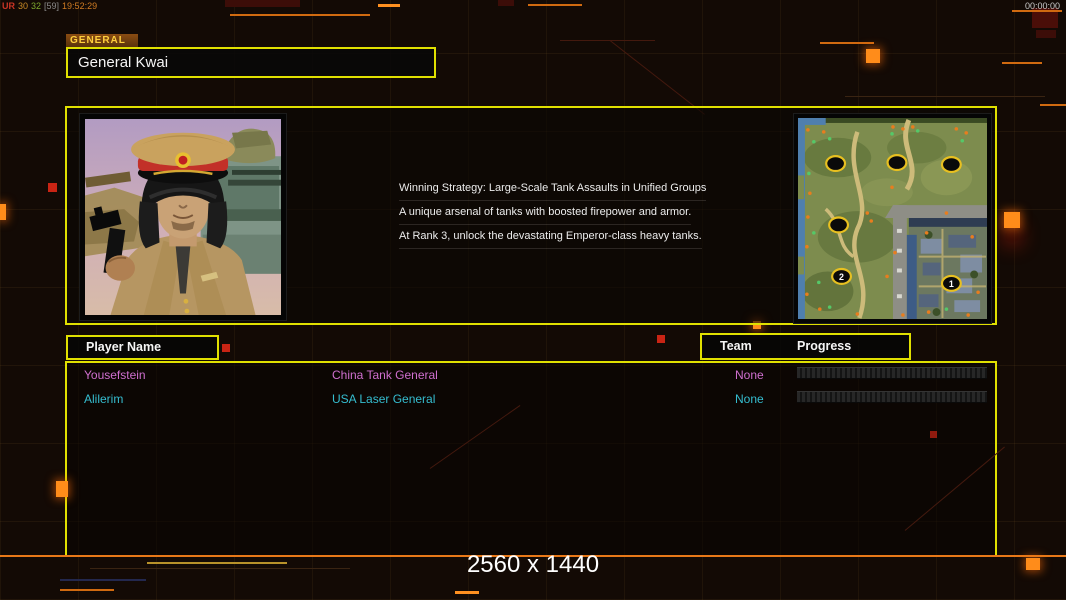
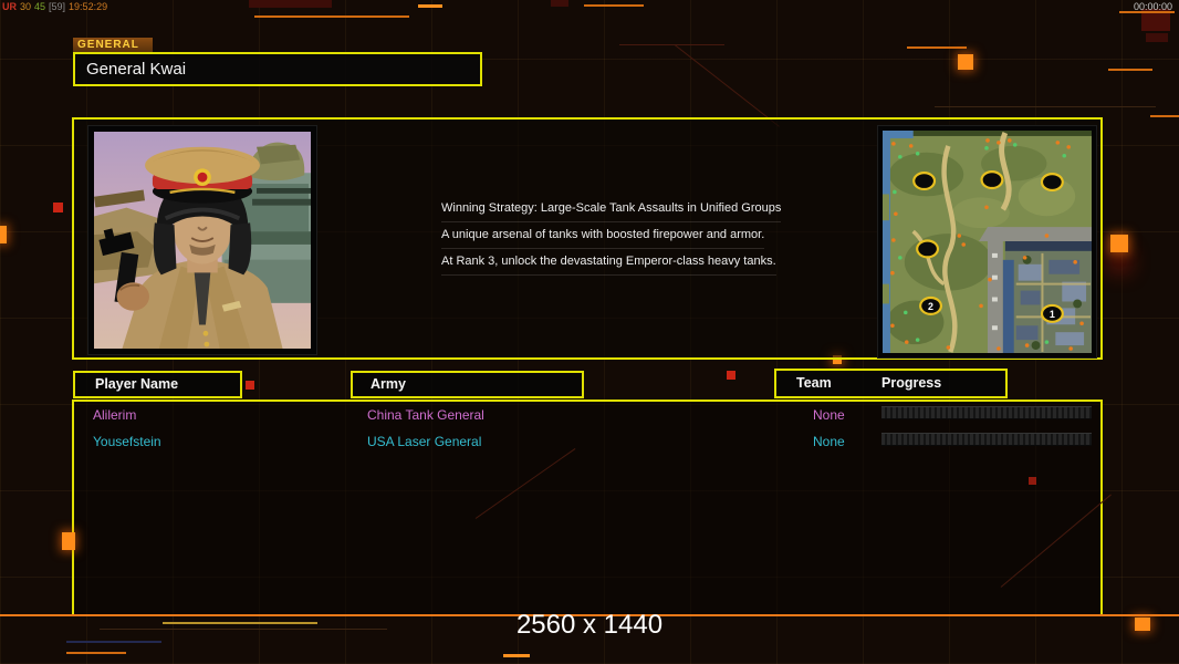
- UR 30 32 [59] 19:52:29
+ UR 30 45 [59] 19:52:29
  00:00:00
  GENERAL
  General Kwai
  Winning Strategy: Large-Scale Tank Assaults in Unified Groups
  A unique arsenal of tanks with boosted firepower and armor.
  At Rank 3, unlock the devastating Emperor-class heavy tanks.
  2
  1
  Player Name
+ Army
  Team
  Progress
- Yousefstein
+ Alilerim
  China Tank General
  None
- Alilerim
+ Yousefstein
  USA Laser General
  None
  2560 x 1440
